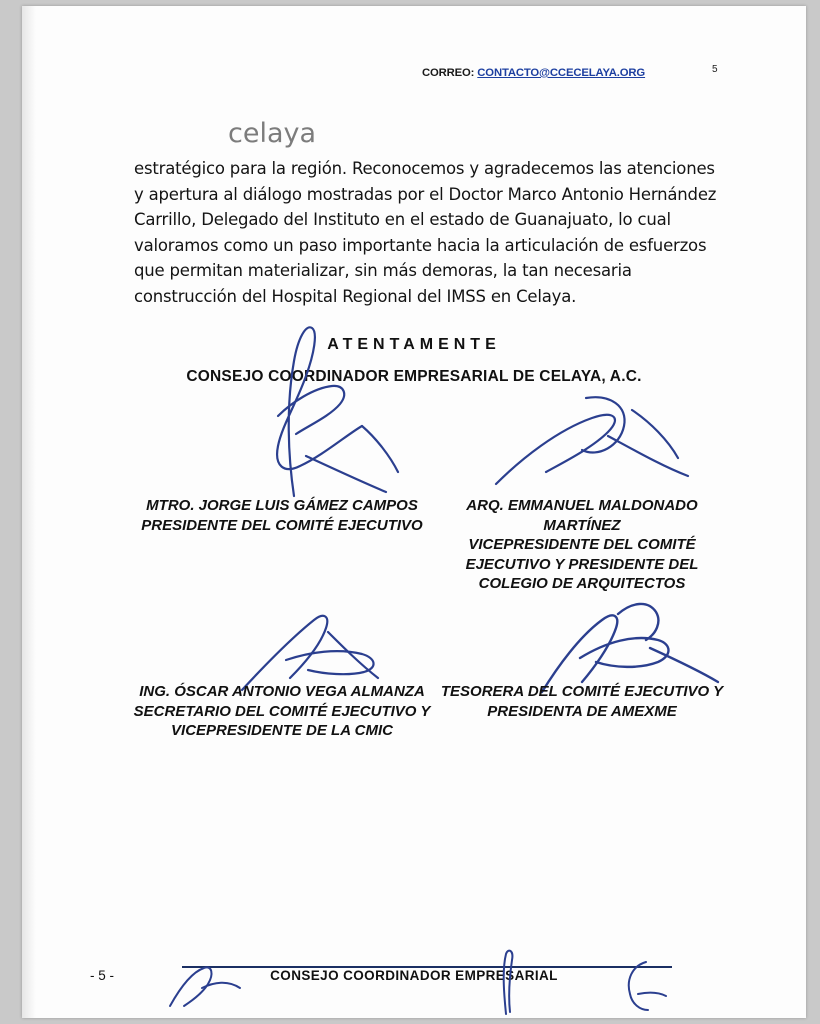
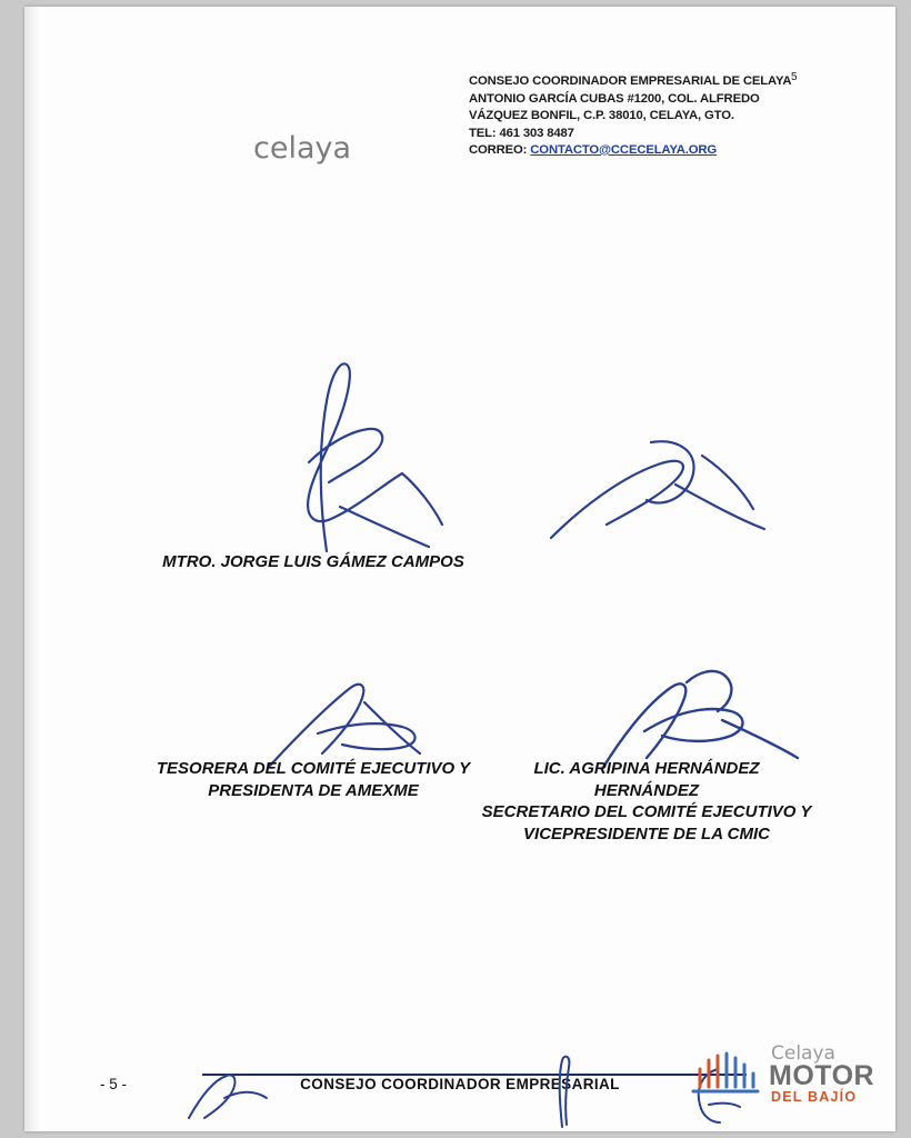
  celaya
  5
+ CONSEJO COORDINADOR EMPRESARIAL DE CELAYA
+ ANTONIO GARCÍA CUBAS #1200, COL. ALFREDO
+ VÁZQUEZ BONFIL, C.P. 38010, CELAYA, GTO.
+ TEL: 461 303 8487
  CORREO: CONTACTO@CCECELAYA.ORG
- estratégico para la región. Reconocemos y agradecemos las atenciones y apertura al diálogo mostradas por el Doctor Marco Antonio Hernández Carrillo, Delegado del Instituto en el estado de Guanajuato, lo cual valoramos como un paso importante hacia la articulación de esfuerzos que permitan materializar, sin más demoras, la tan necesaria construcción del Hospital Regional del IMSS en Celaya.
- ATENTAMENTE
- CONSEJO COORDINADOR EMPRESARIAL DE CELAYA, A.C.
  MTRO. JORGE LUIS GÁMEZ CAMPOS
- PRESIDENTE DEL COMITÉ EJECUTIVO
- ARQ. EMMANUEL MALDONADO MARTÍNEZ
- VICEPRESIDENTE DEL COMITÉ EJECUTIVO Y PRESIDENTE DEL COLEGIO DE ARQUITECTOS
- ING. ÓSCAR ANTONIO VEGA ALMANZA
- SECRETARIO DEL COMITÉ EJECUTIVO Y VICEPRESIDENTE DE LA CMIC
+ TESORERA DEL COMITÉ EJECUTIVO Y PRESIDENTA DE AMEXME
+ LIC. AGRIPINA HERNÁNDEZ HERNÁNDEZ
- TESORERA DEL COMITÉ EJECUTIVO Y PRESIDENTA DE AMEXME
+ SECRETARIO DEL COMITÉ EJECUTIVO Y VICEPRESIDENTE DE LA CMIC
  CONSEJO COORDINADOR EMPREARIAL
  - 5 -
+ Celaya
+ MOTOR
+ DEL BAJÍO
